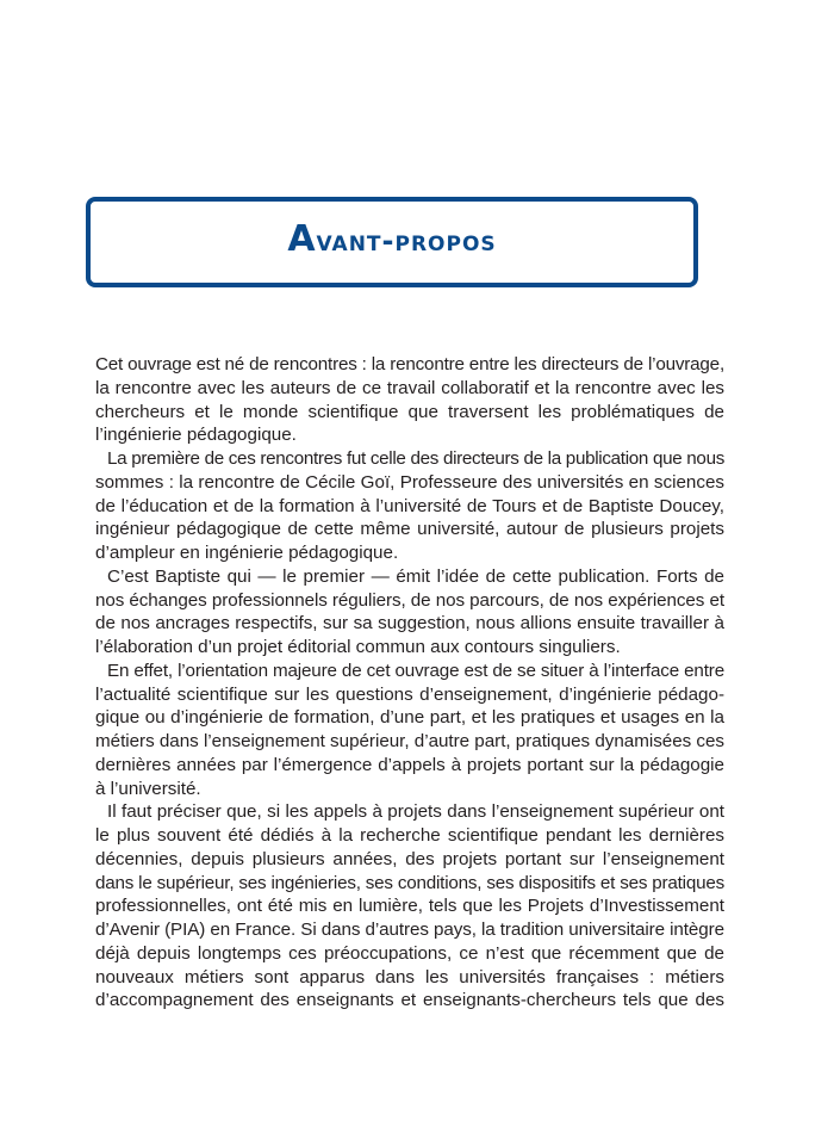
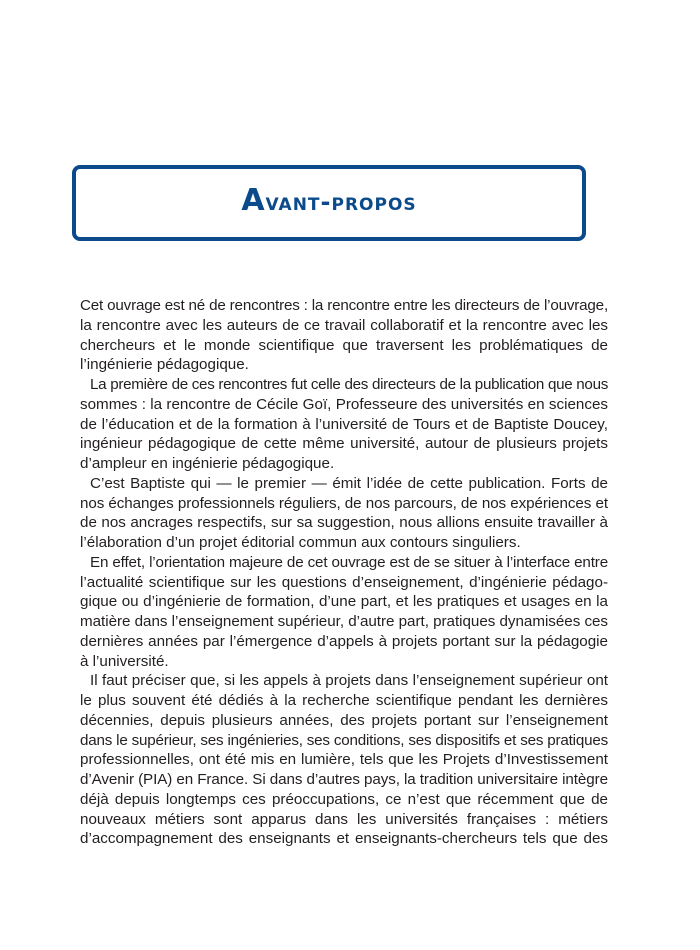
  Avant-propos
  Cet ouvrage est né de rencontres : la rencontre entre les directeurs de l’ouvrage,
  la rencontre avec les auteurs de ce travail collaboratif et la rencontre avec les
  chercheurs et le monde scientifique que traversent les problématiques de
  l’ingénierie pédagogique.
  La première de ces rencontres fut celle des directeurs de la publication que nous
  sommes : la rencontre de Cécile Goï, Professeure des universités en sciences
  de l’éducation et de la formation à l’université de Tours et de Baptiste Doucey,
  ingénieur pédagogique de cette même université, autour de plusieurs projets
  d’ampleur en ingénierie pédagogique.
  C’est Baptiste qui — le premier — émit l’idée de cette publication. Forts de
  nos échanges professionnels réguliers, de nos parcours, de nos expériences et
  de nos ancrages respectifs, sur sa suggestion, nous allions ensuite travailler à
  l’élaboration d’un projet éditorial commun aux contours singuliers.
  En effet, l’orientation majeure de cet ouvrage est de se situer à l’interface entre
  l’actualité scientifique sur les questions d’enseignement, d’ingénierie pédago-
  gique ou d’ingénierie de formation, d’une part, et les pratiques et usages en la
- métiers dans l’enseignement supérieur, d’autre part, pratiques dynamisées ces
+ matière dans l’enseignement supérieur, d’autre part, pratiques dynamisées ces
  dernières années par l’émergence d’appels à projets portant sur la pédagogie
  à l’université.
  Il faut préciser que, si les appels à projets dans l’enseignement supérieur ont
  le plus souvent été dédiés à la recherche scientifique pendant les dernières
  décennies, depuis plusieurs années, des projets portant sur l’enseignement
  dans le supérieur, ses ingénieries, ses conditions, ses dispositifs et ses pratiques
  professionnelles, ont été mis en lumière, tels que les Projets d’Investissement
  d’Avenir (PIA) en France. Si dans d’autres pays, la tradition universitaire intègre
  déjà depuis longtemps ces préoccupations, ce n’est que récemment que de
  nouveaux métiers sont apparus dans les universités françaises : métiers
  d’accompagnement des enseignants et enseignants-chercheurs tels que des
